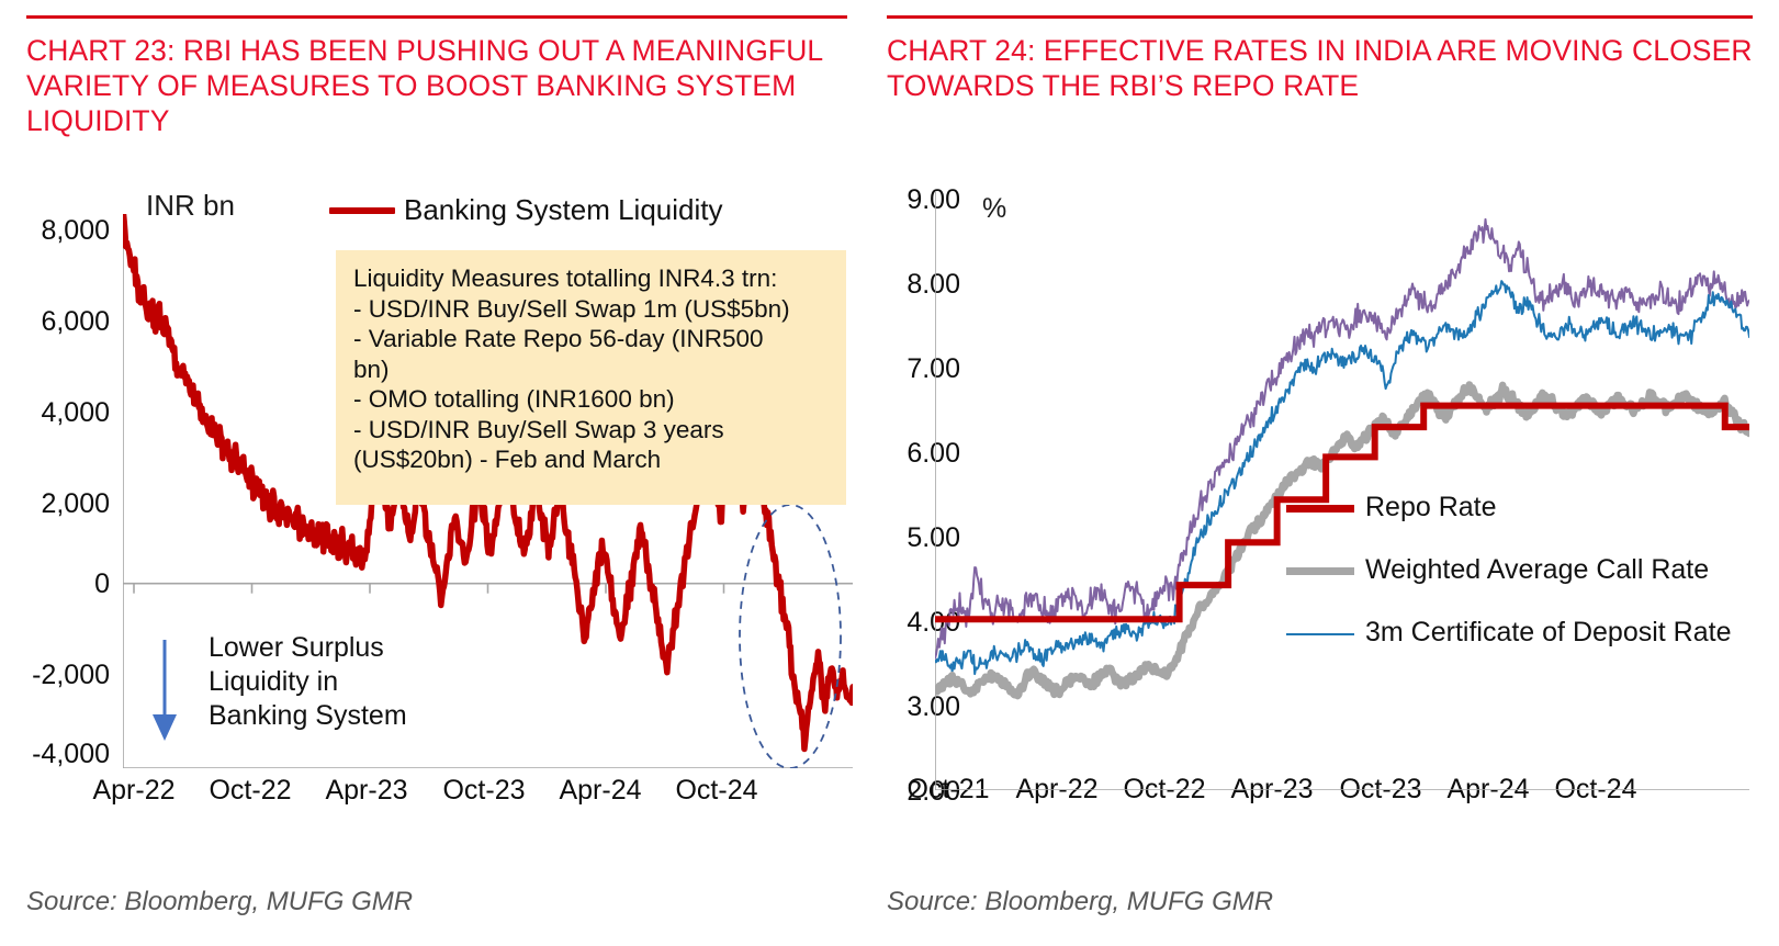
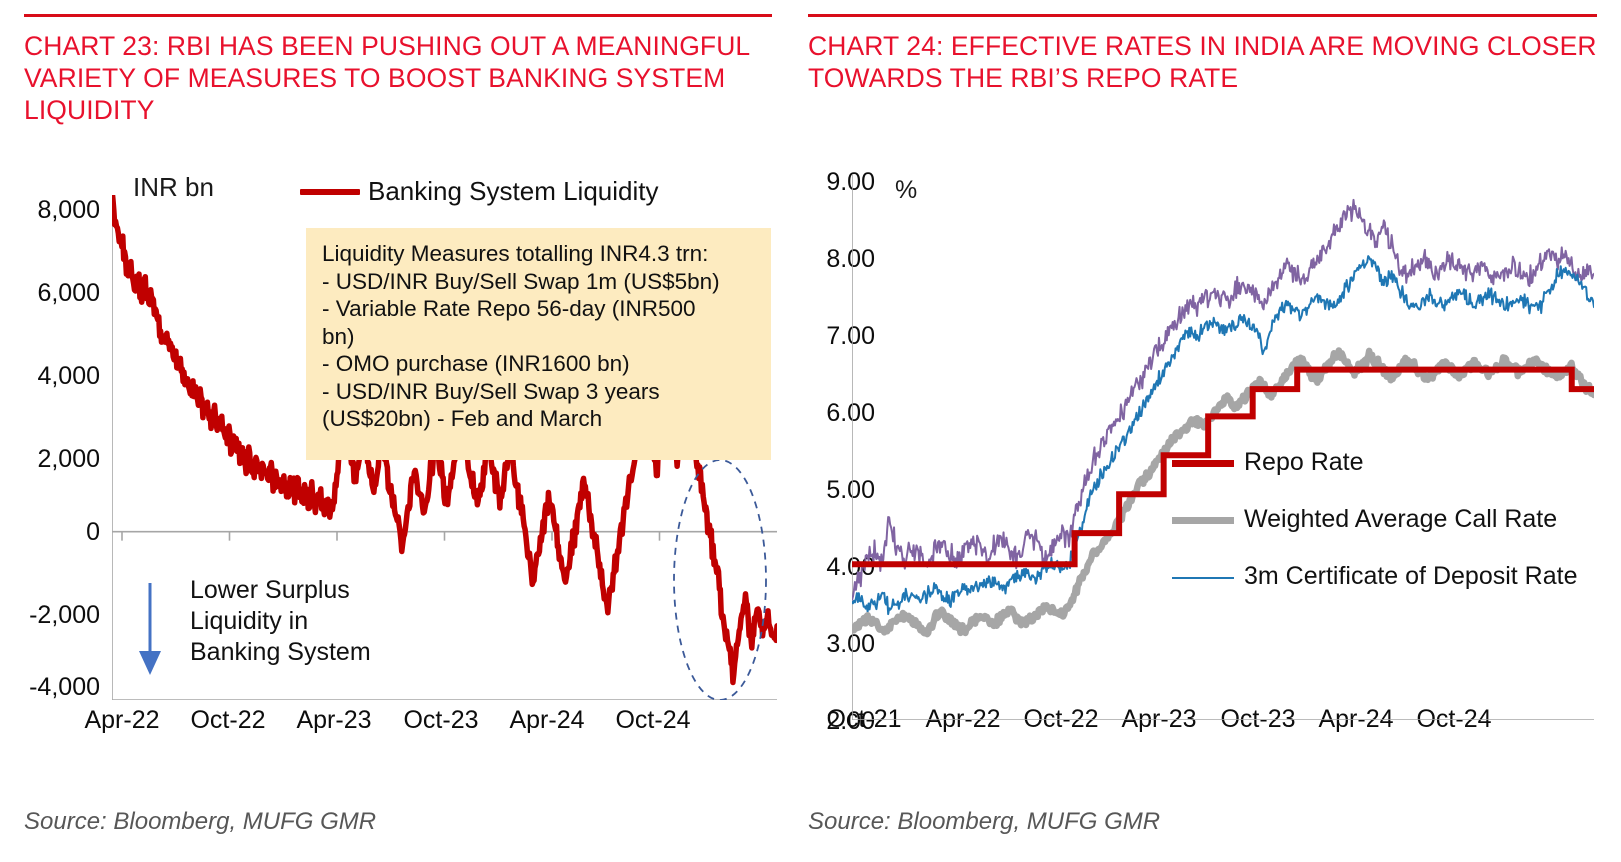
  CHART 23: RBI HAS BEEN PUSHING OUT A MEANINGFUL VARIETY OF MEASURES TO BOOST BANKING SYSTEM LIQUIDITY
  INR bn
  Banking System Liquidity
  8,000
  6,000
  4,000
  2,000
  0
  -2,000
  -4,000
  Apr-22
  Oct-22
  Apr-23
  Oct-23
  Apr-24
  Oct-24
  Liquidity Measures totalling INR4.3 trn:
  - USD/INR Buy/Sell Swap 1m (US$5bn)
  - Variable Rate Repo 56-day (INR500
  bn)
- - OMO totalling (INR1600 bn)
+ - OMO purchase (INR1600 bn)
  - USD/INR Buy/Sell Swap 3 years
  (US$20bn) - Feb and March
  Lower Surplus
  Liquidity in
  Banking System
  Source: Bloomberg, MUFG GMR
  CHART 24: EFFECTIVE RATES IN INDIA ARE MOVING CLOSER TOWARDS THE RBI’S REPO RATE
  %
  9.00
  8.00
  7.00
  6.00
  5.00
  3.00
  2.00
  Ot-21
  Apr-22
  Oct-22
  Apr-23
  Oct-23
  Apr-24
  Oct-24
  Repo Rate
  Weighted Average Call Rate
  3m Certificate of Deposit Rate
  Source: Bloomberg, MUFG GMR
